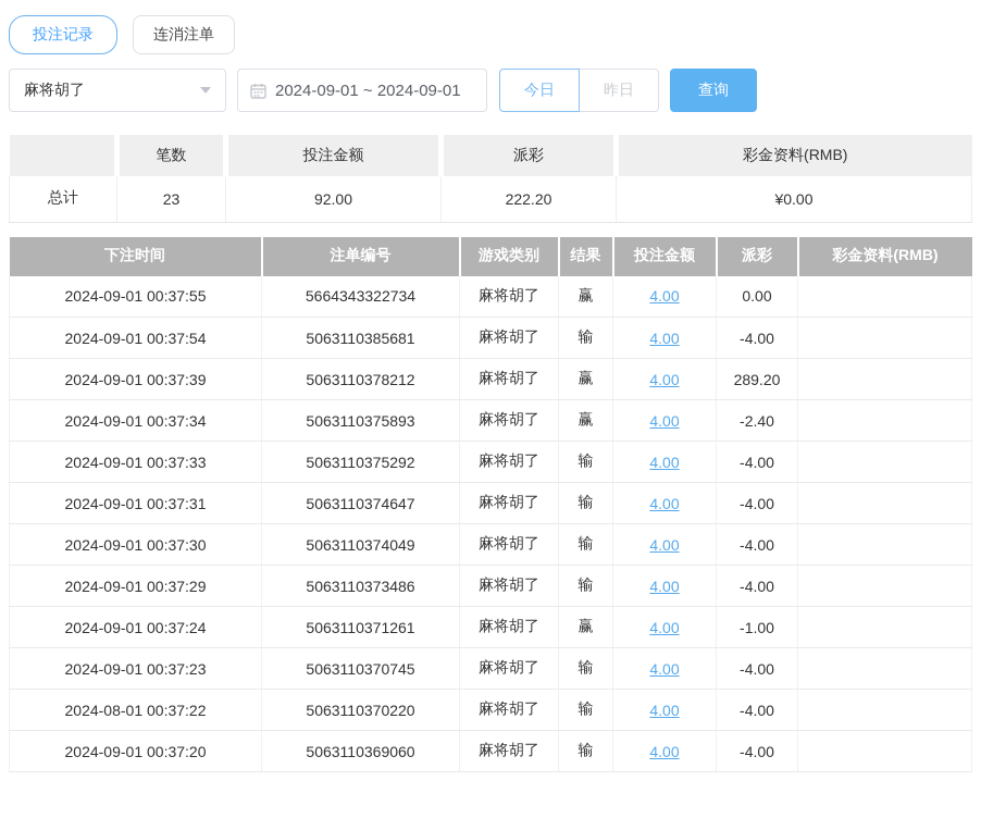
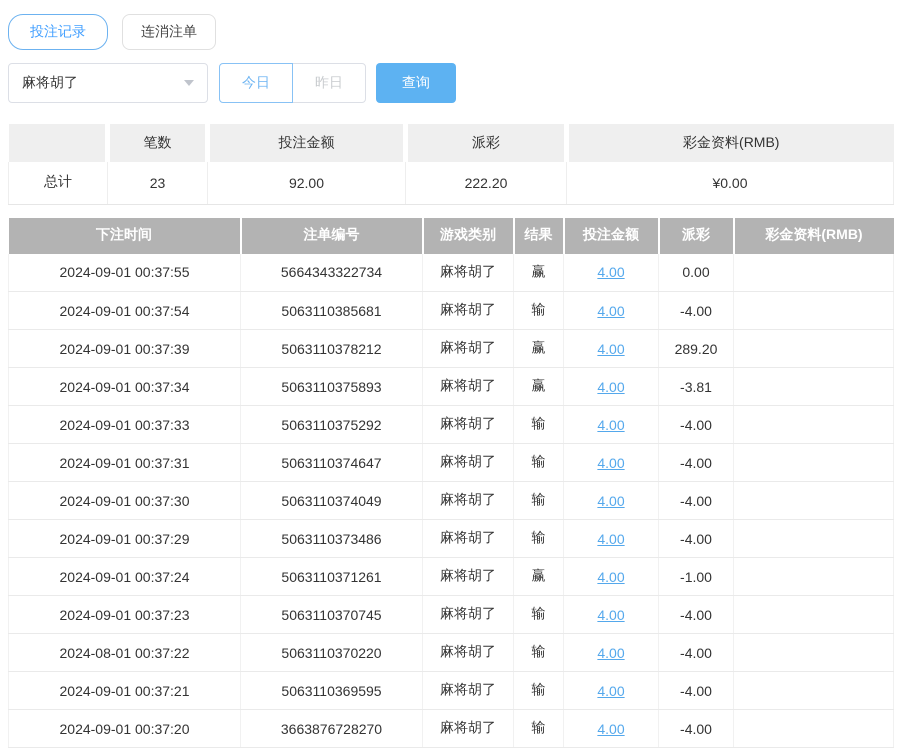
  投注记录
  连消注单
  麻将胡了
- 2024-09-01 ~ 2024-09-01
  今日
  昨日
  查询
  	笔数	投注金额	派彩	彩金资料(RMB)
  总计	23	92.00	222.20	¥0.00
  下注时间	注单编号	游戏类别	结果	投注金额	派彩	彩金资料(RMB)
  2024-09-01 00:37:55	5664343322734	麻将胡了	赢	4.00	0.00
  2024-09-01 00:37:54	5063110385681	麻将胡了	输	4.00	-4.00
  2024-09-01 00:37:39	5063110378212	麻将胡了	赢	4.00	289.20
- 2024-09-01 00:37:34	5063110375893	麻将胡了	赢	4.00	-2.40
+ 2024-09-01 00:37:34	5063110375893	麻将胡了	赢	4.00	-3.81
  2024-09-01 00:37:33	5063110375292	麻将胡了	输	4.00	-4.00
  2024-09-01 00:37:31	5063110374647	麻将胡了	输	4.00	-4.00
  2024-09-01 00:37:30	5063110374049	麻将胡了	输	4.00	-4.00
  2024-09-01 00:37:29	5063110373486	麻将胡了	输	4.00	-4.00
  2024-09-01 00:37:24	5063110371261	麻将胡了	赢	4.00	-1.00
  2024-09-01 00:37:23	5063110370745	麻将胡了	输	4.00	-4.00
  2024-08-01 00:37:22	5063110370220	麻将胡了	输	4.00	-4.00
+ 2024-09-01 00:37:21	5063110369595	麻将胡了	输	4.00	-4.00
- 2024-09-01 00:37:20	5063110369060	麻将胡了	输	4.00	-4.00
+ 2024-09-01 00:37:20	3663876728270	麻将胡了	输	4.00	-4.00
